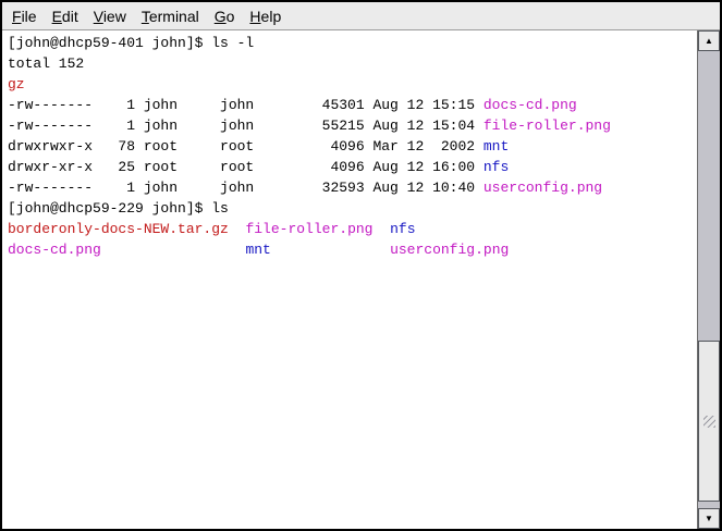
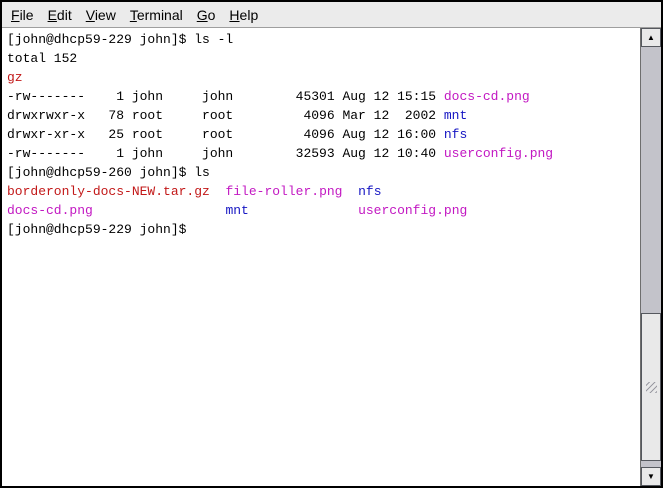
  File
  Edit
  View
  Terminal
  Go
  Help
- [john@dhcp59-401 john]$ ls -l
+ [john@dhcp59-229 john]$ ls -l
  total 152
  gz
  -rw------- 1 john john 45301 Aug 12 15:15 docs-cd.png
- -rw------- 1 john john 55215 Aug 12 15:04 file-roller.png
  drwxrwxr-x 78 root root 4096 Mar 12 2002 mnt
  drwxr-xr-x 25 root root 4096 Aug 12 16:00 nfs
  -rw------- 1 john john 32593 Aug 12 10:40 userconfig.png
- [john@dhcp59-229 john]$ ls
+ [john@dhcp59-260 john]$ ls
  borderonly-docs-NEW.tar.gz file-roller.png nfs
  docs-cd.png mnt userconfig.png
+ [john@dhcp59-229 john]$
  ▲
  ▼
